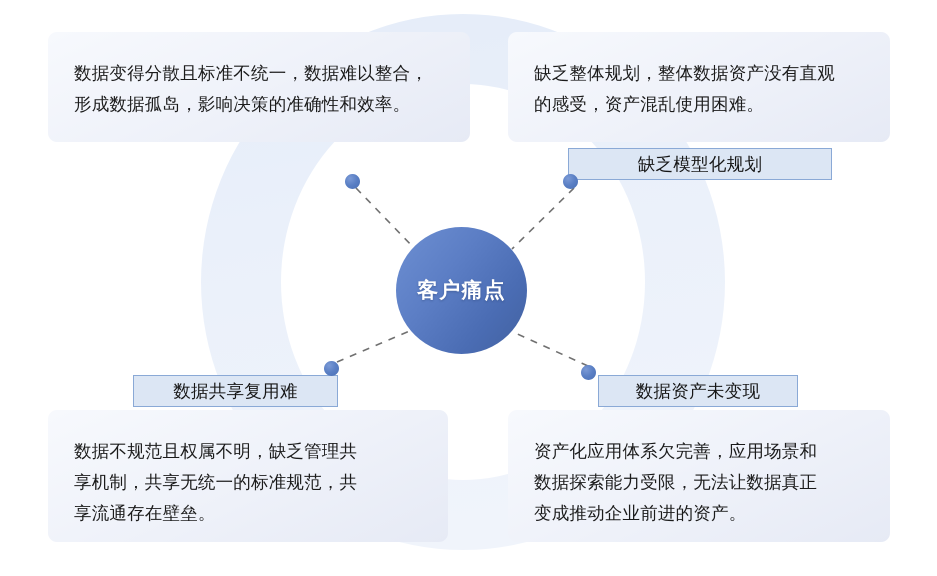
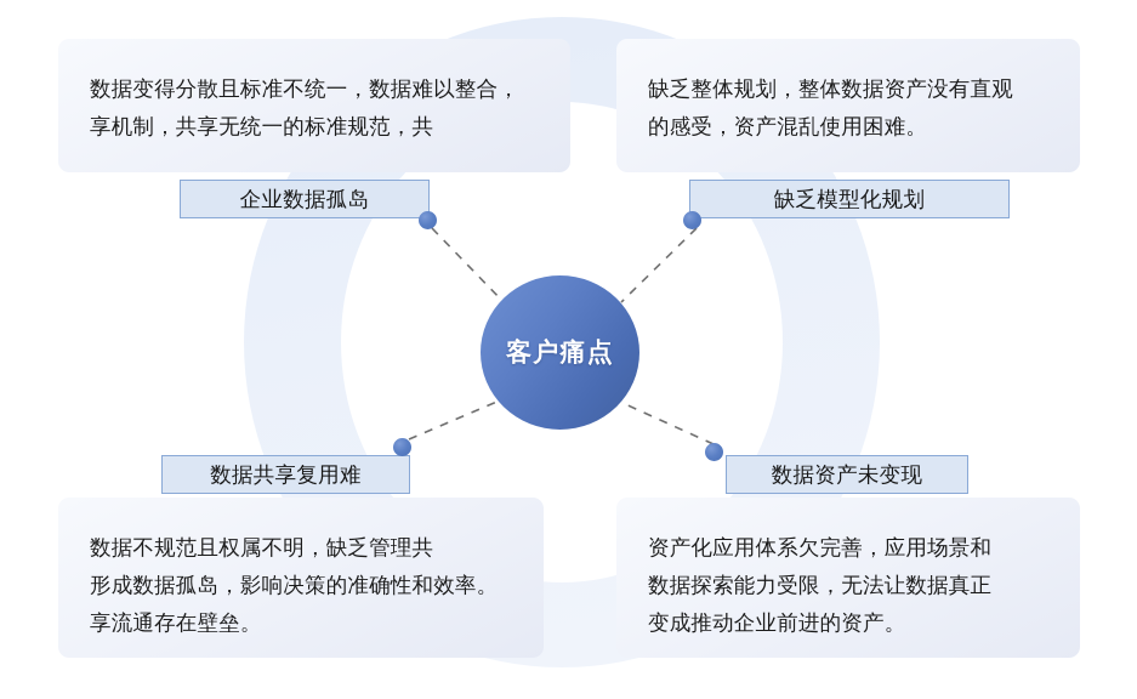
  数据变得分散且标准不统一，数据难以整合，
- 形成数据孤岛，影响决策的准确性和效率。
+ 享机制，共享无统一的标准规范，共
+ 企业数据孤岛
  缺乏整体规划，整体数据资产没有直观
  的感受，资产混乱使用困难。
  缺乏模型化规划
  数据共享复用难
  数据不规范且权属不明，缺乏管理共
- 享机制，共享无统一的标准规范，共
+ 形成数据孤岛，影响决策的准确性和效率。
  享流通存在壁垒。
  数据资产未变现
  资产化应用体系欠完善，应用场景和
  数据探索能力受限，无法让数据真正
  变成推动企业前进的资产。
  客户痛点
